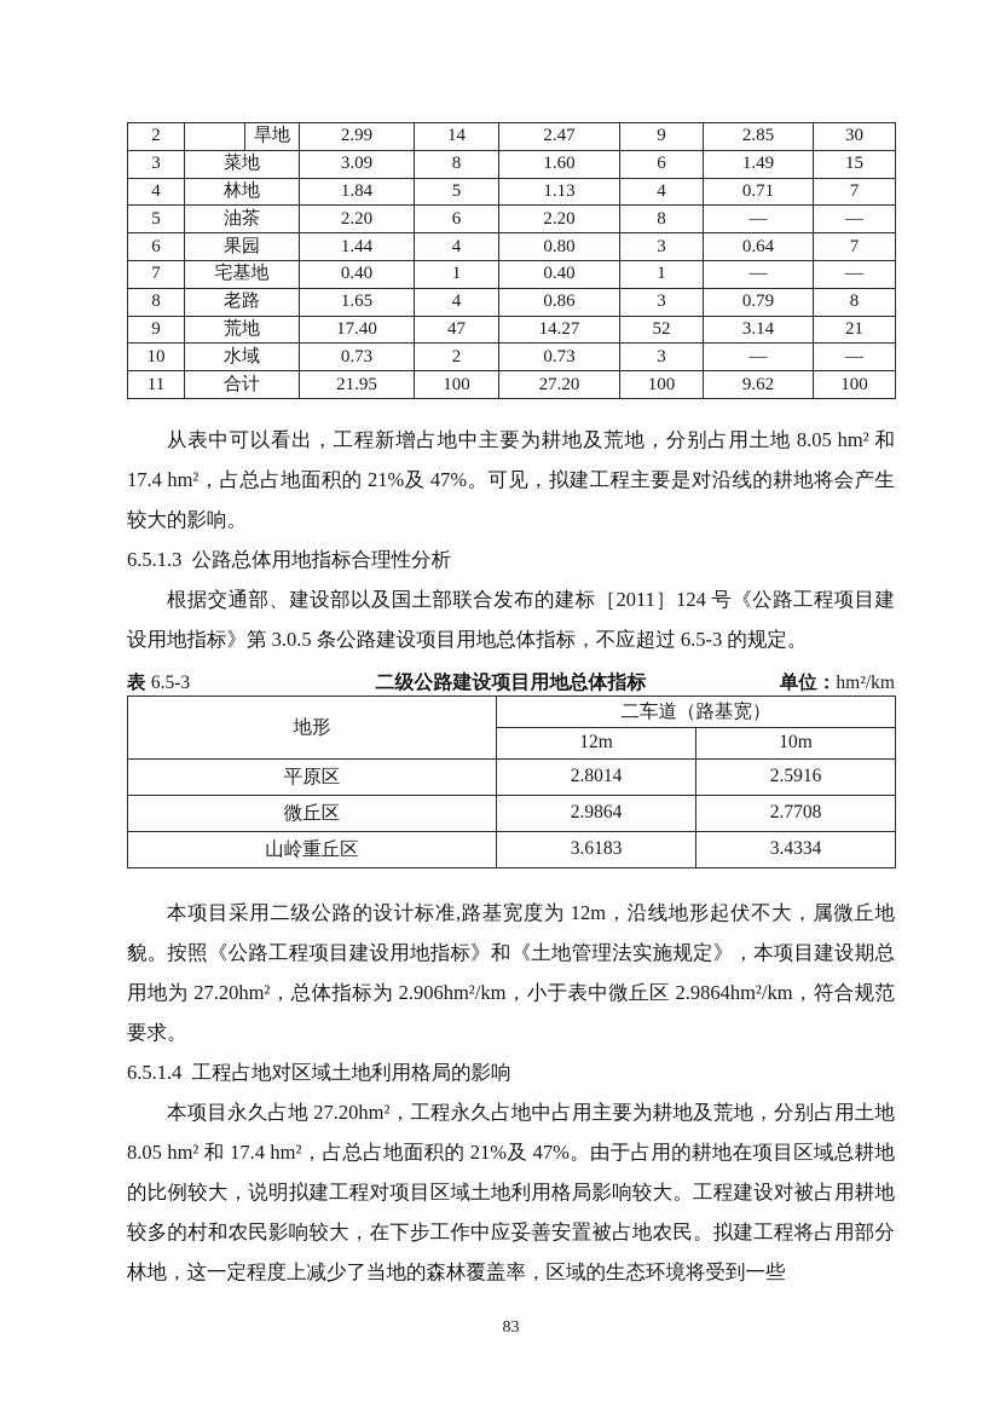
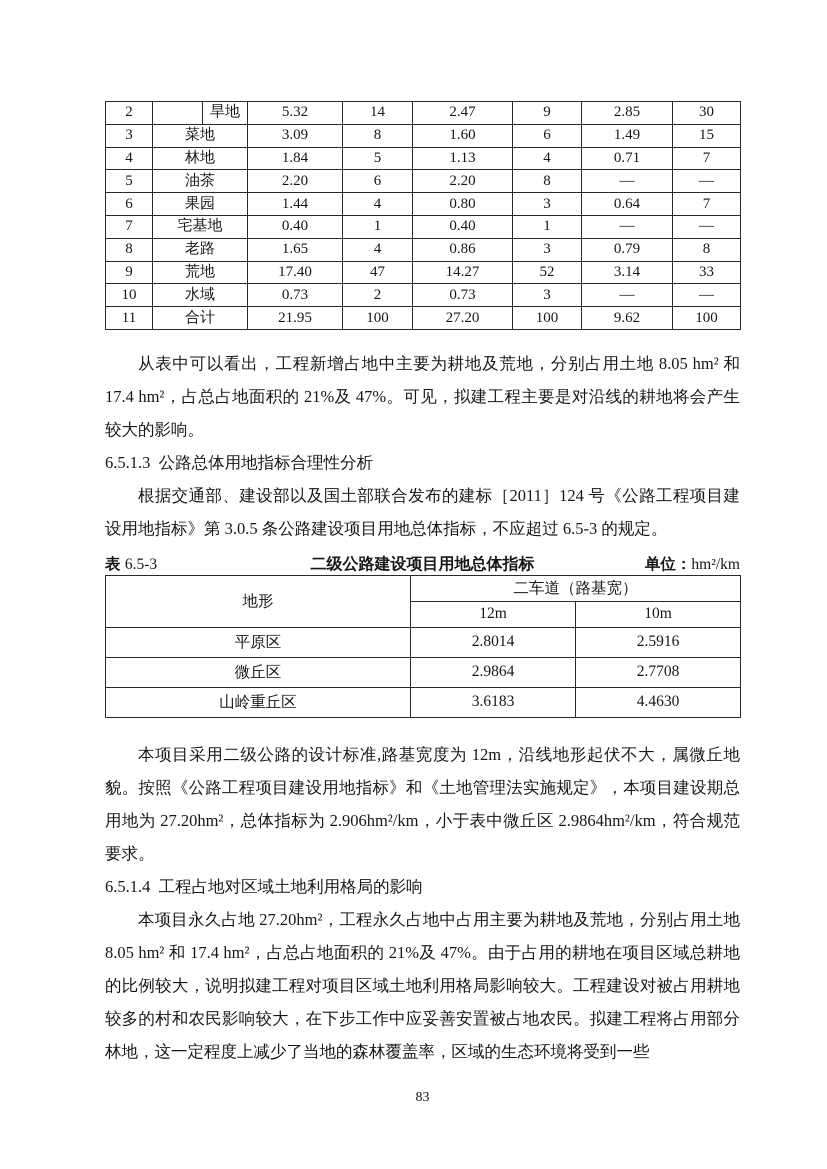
- 2		旱地	2.99	14	2.47	9	2.85	30
+ 2		旱地	5.32	14	2.47	9	2.85	30
  3	菜地	3.09	8	1.60	6	1.49	15
  4	林地	1.84	5	1.13	4	0.71	7
  5	油茶	2.20	6	2.20	8	—	—
  6	果园	1.44	4	0.80	3	0.64	7
  7	宅基地	0.40	1	0.40	1	—	—
  8	老路	1.65	4	0.86	3	0.79	8
- 9	荒地	17.40	47	14.27	52	3.14	21
+ 9	荒地	17.40	47	14.27	52	3.14	33
  10	水域	0.73	2	0.73	3	—	—
  11	合计	21.95	100	27.20	100	9.62	100
  从表中可以看出，工程新增占地中主要为耕地及荒地，分别占用土地 8.05 hm² 和 17.4 hm²，占总占地面积的 21%及 47%。可见，拟建工程主要是对沿线的耕地将会产生较大的影响。
  6.5.1.3 公路总体用地指标合理性分析
  根据交通部、建设部以及国土部联合发布的建标［2011］124 号《公路工程项目建设用地指标》第 3.0.5 条公路建设项目用地总体指标，不应超过 6.5-3 的规定。
  表 6.5-3
  二级公路建设项目用地总体指标
  单位：hm²/km
  地形	二车道（路基宽）
  12m	10m
  平原区	2.8014	2.5916
  微丘区	2.9864	2.7708
- 山岭重丘区	3.6183	3.4334
+ 山岭重丘区	3.6183	4.4630
  本项目采用二级公路的设计标准,路基宽度为 12m，沿线地形起伏不大，属微丘地貌。按照《公路工程项目建设用地指标》和《土地管理法实施规定》，本项目建设期总用地为 27.20hm²，总体指标为 2.906hm²/km，小于表中微丘区 2.9864hm²/km，符合规范要求。
  6.5.1.4 工程占地对区域土地利用格局的影响
  本项目永久占地 27.20hm²，工程永久占地中占用主要为耕地及荒地，分别占用土地 8.05 hm² 和 17.4 hm²，占总占地面积的 21%及 47%。由于占用的耕地在项目区域总耕地的比例较大，说明拟建工程对项目区域土地利用格局影响较大。工程建设对被占用耕地较多的村和农民影响较大，在下步工作中应妥善安置被占地农民。拟建工程将占用部分林地，这一定程度上减少了当地的森林覆盖率，区域的生态环境将受到一些
  83
